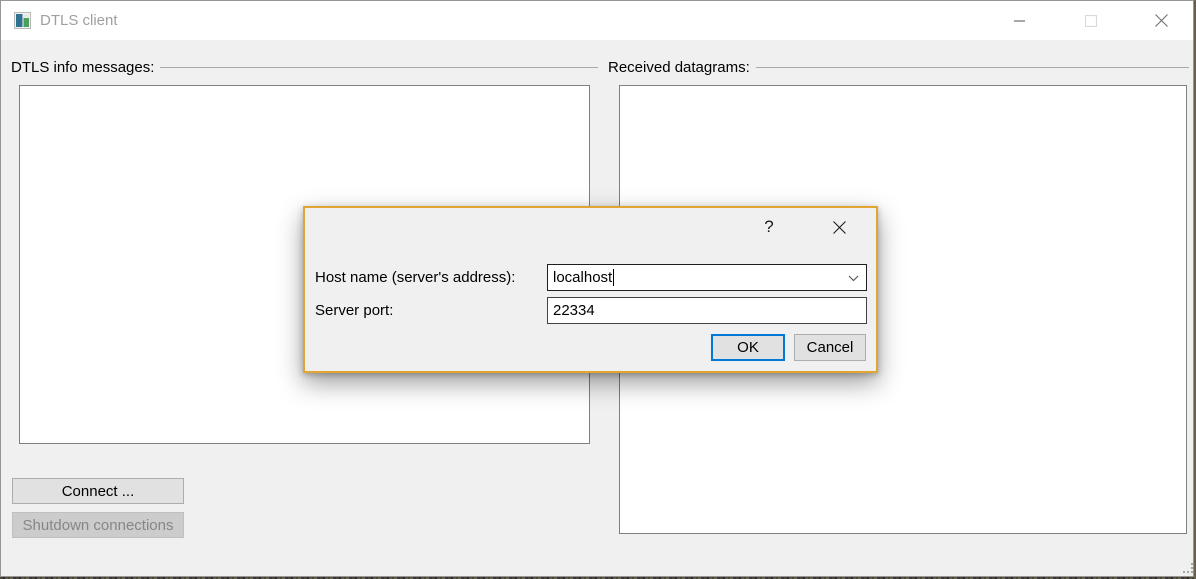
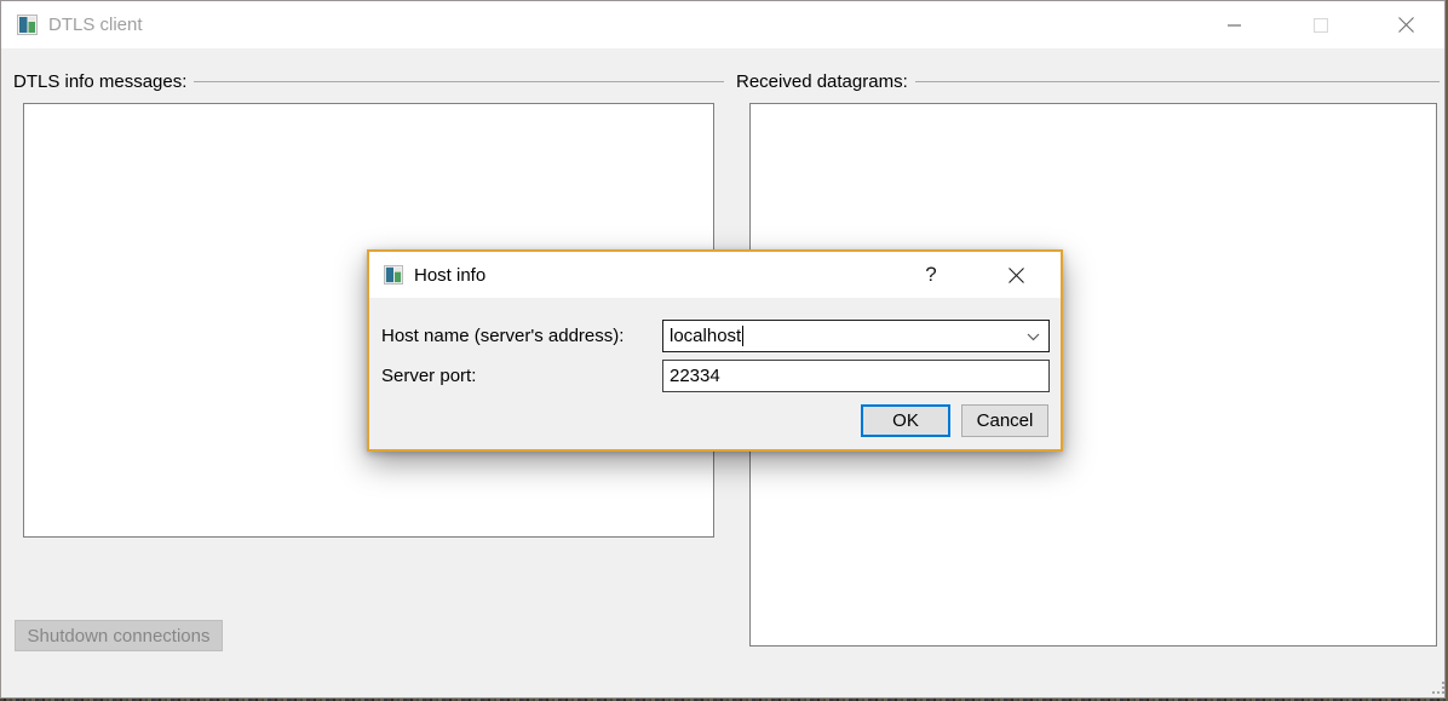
  DTLS client
  DTLS info messages:
  Received datagrams:
- Connect ...
  Shutdown connections
+ Host info
  ?
  Host name (server's address):
  localhost
  Server port:
  22334
  OK
  Cancel
